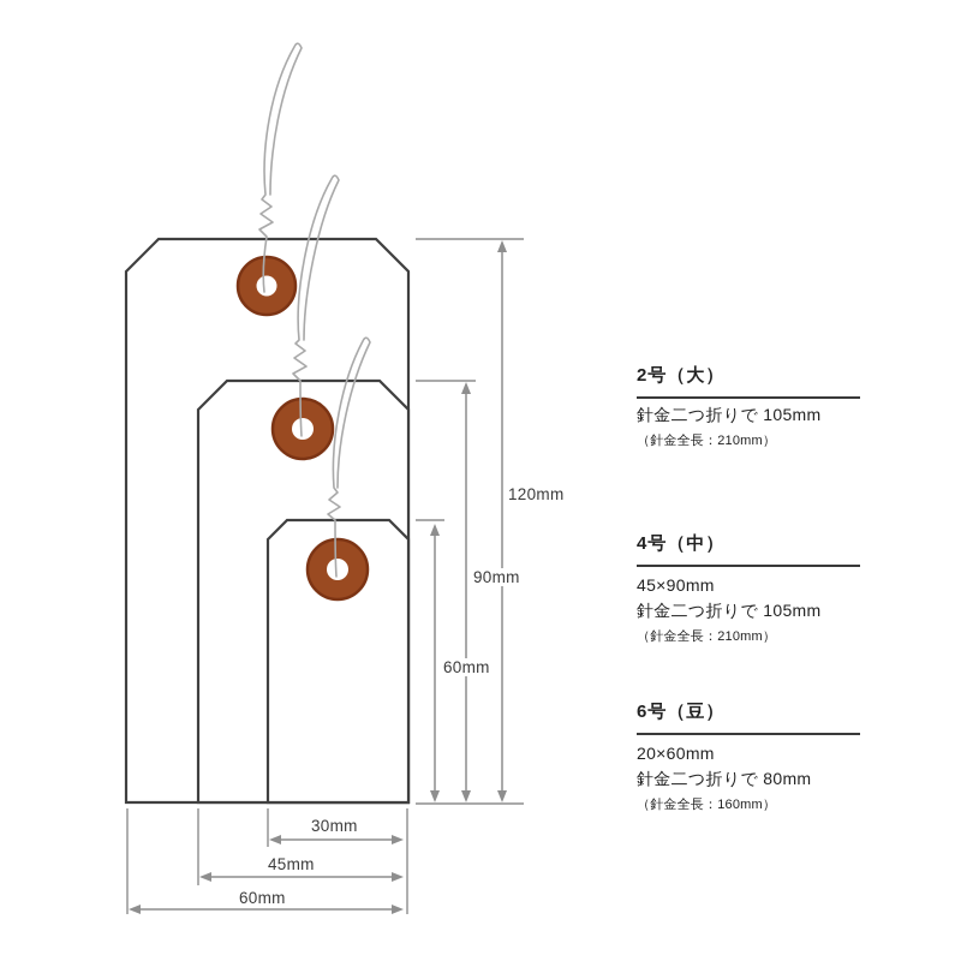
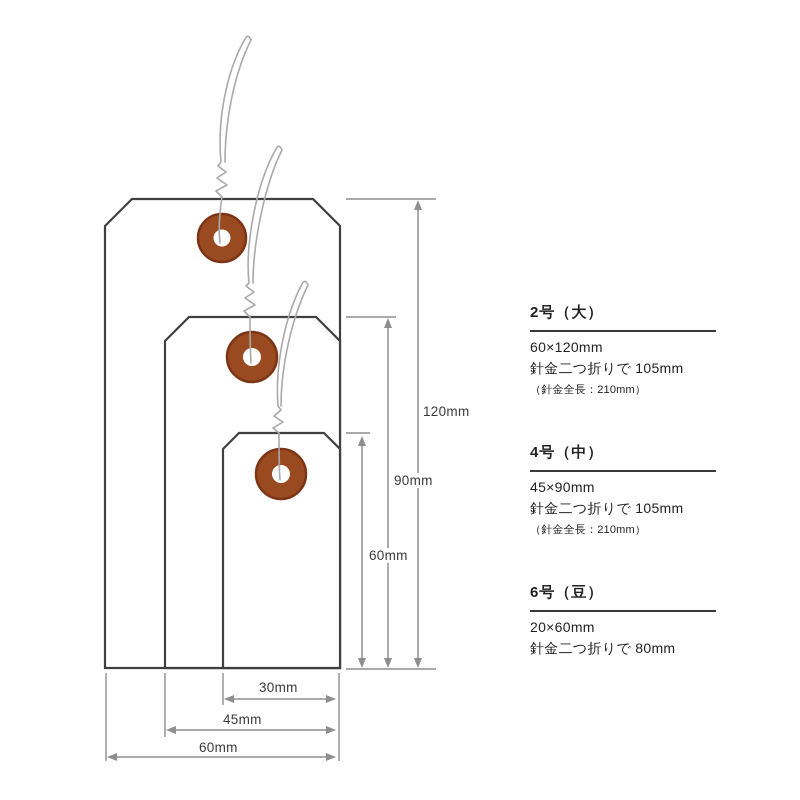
  120mm
  90mm
  60mm
  30mm
  45mm
  60mm
  2号（大）
+ 60×120mm
  針金二つ折りで 105mm
  （針金全長：210mm）
  4号（中）
  45×90mm
  針金二つ折りで 105mm
  （針金全長：210mm）
  6号（豆）
  20×60mm
  針金二つ折りで 80mm
- （針金全長：160mm）
